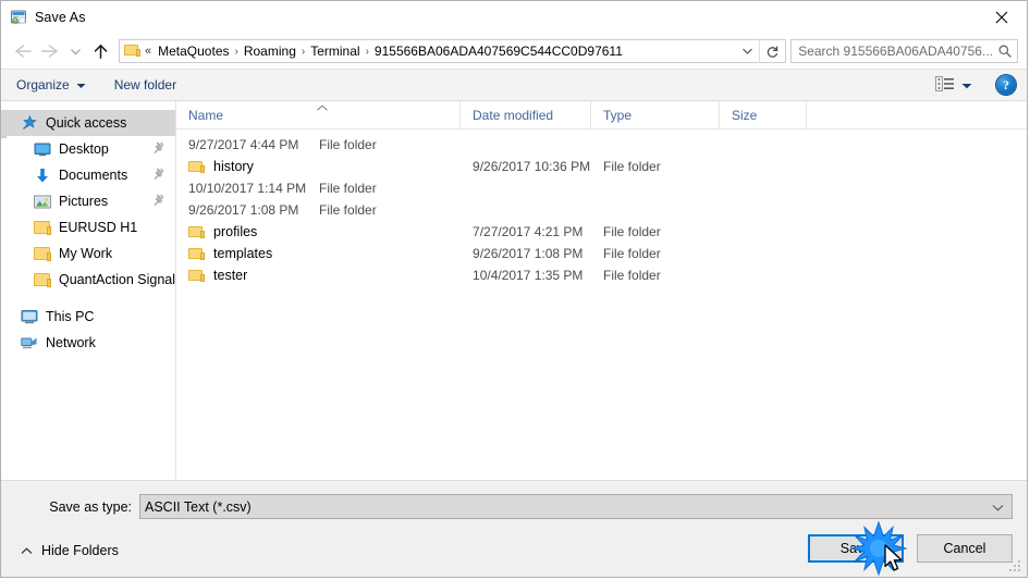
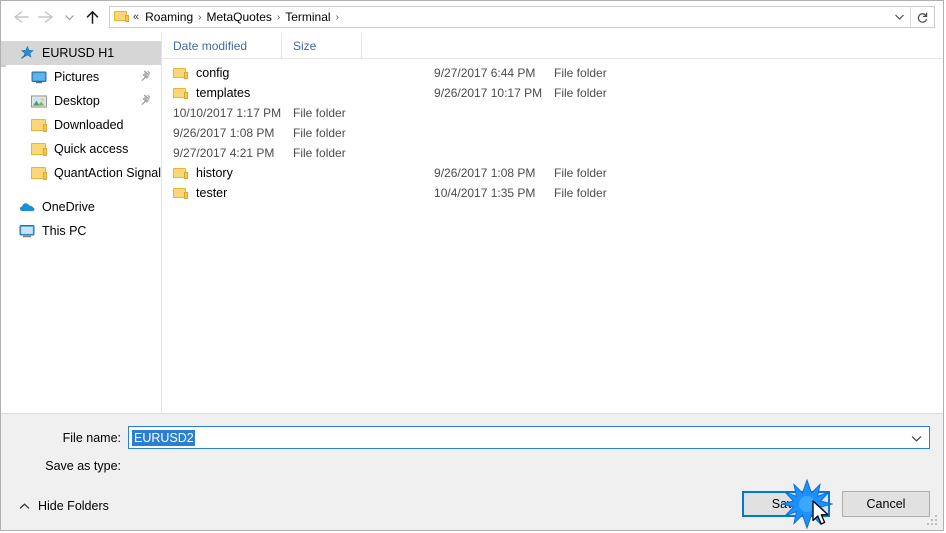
- Save As
  «
- MetaQuotes
+ Roaming
  ›
- Roaming
+ MetaQuotes
  ›
  Terminal
  ›
- 915566BA06ADA407569C544CC0D97611
- Search 915566BA06ADA40756...
- Organize
- New folder
- ?
- Quick access
+ EURUSD H1
- Desktop
+ Pictures
- Documents
- Pictures
+ Desktop
+ Downloaded
- EURUSD H1
+ Quick access
- My Work
  QuantAction Signal
+ OneDrive
  This PC
- Network
- Name
  Date modified
- Type
  Size
+ config
- 9/27/2017 4:44 PM
+ 9/27/2017 6:44 PM
  File folder
- history
+ templates
- 9/26/2017 10:36 PM
+ 9/26/2017 10:17 PM
  File folder
- 10/10/2017 1:14 PM
+ 10/10/2017 1:17 PM
  File folder
  9/26/2017 1:08 PM
  File folder
- profiles
- 7/27/2017 4:21 PM
+ 9/27/2017 4:21 PM
  File folder
- templates
+ history
  9/26/2017 1:08 PM
  File folder
  tester
  10/4/2017 1:35 PM
  File folder
+ File name:
+ EURUSD2
  Save as type:
- ASCII Text (*.csv)
  Hide Folders
  Cancel
